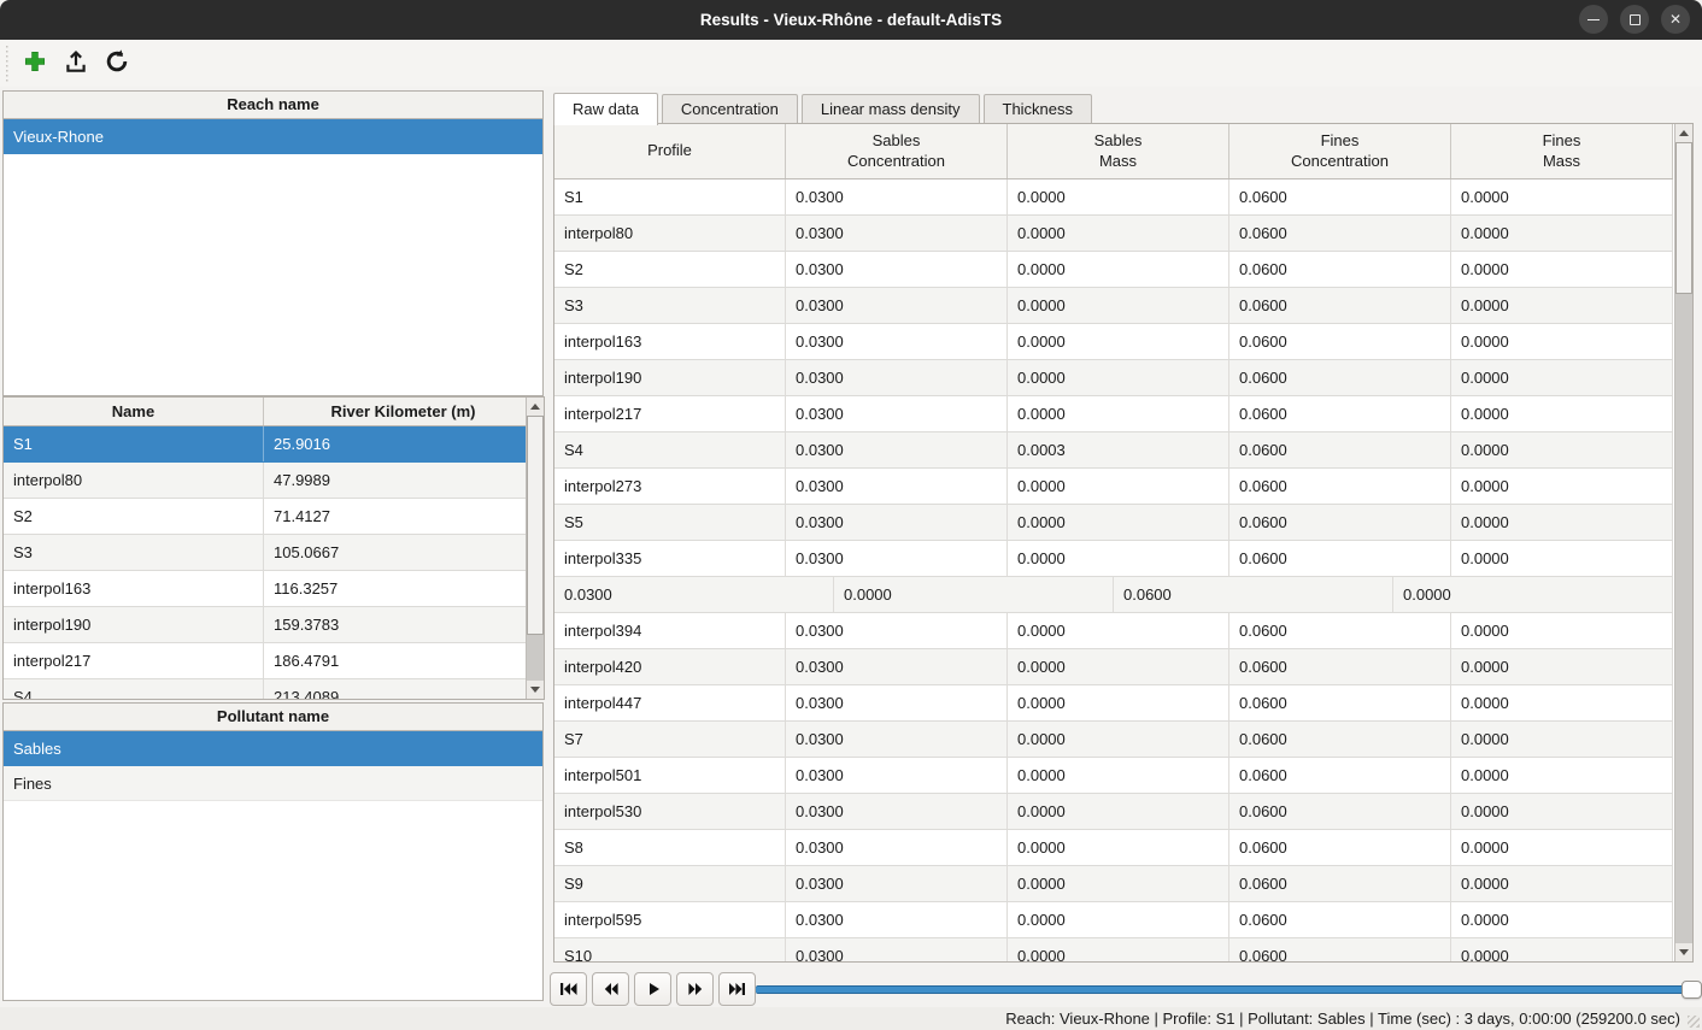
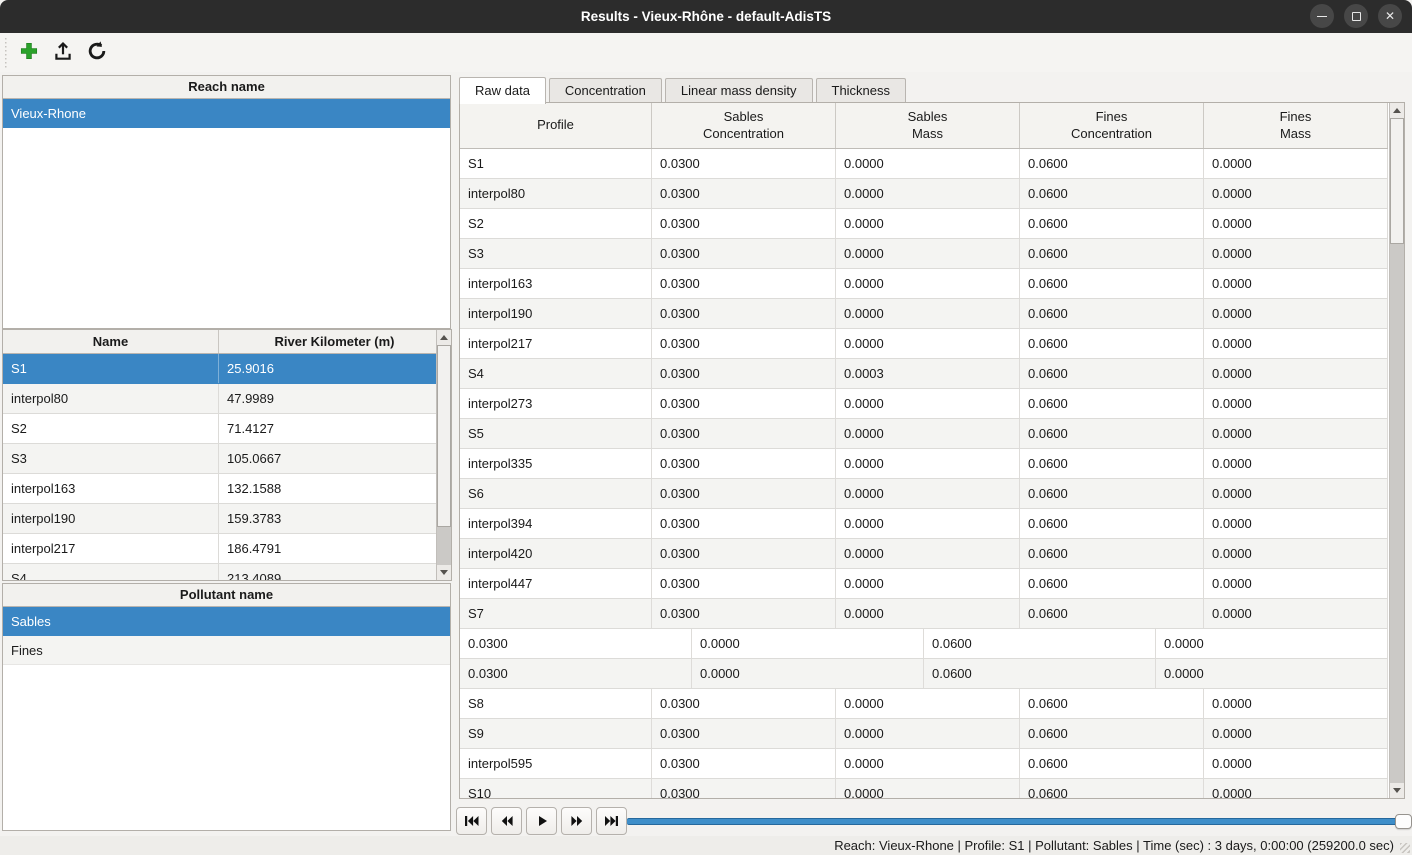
  Results - Vieux-Rhône - default-AdisTS
  ✕
  Reach name
  Vieux-Rhone
  Name
  River Kilometer (m)
  S1
  25.9016
  interpol80
  47.9989
  S2
  71.4127
  S3
  105.0667
  interpol163
- 116.3257
+ 132.1588
  interpol190
  159.3783
  interpol217
  186.4791
  S4
  213.4089
  Pollutant name
  Sables
  Fines
  Raw data
  Concentration
  Linear mass density
  Thickness
  Profile
  Sables
  Concentration
  Sables
  Mass
  Fines
  Concentration
  Fines
  Mass
  S1
  0.0300
  0.0000
  0.0600
  0.0000
  interpol80
  0.0300
  0.0000
  0.0600
  0.0000
  S2
  0.0300
  0.0000
  0.0600
  0.0000
  S3
  0.0300
  0.0000
  0.0600
  0.0000
  interpol163
  0.0300
  0.0000
  0.0600
  0.0000
  interpol190
  0.0300
  0.0000
  0.0600
  0.0000
  interpol217
  0.0300
  0.0000
  0.0600
  0.0000
  S4
  0.0300
  0.0003
  0.0600
  0.0000
  interpol273
  0.0300
  0.0000
  0.0600
  0.0000
  S5
  0.0300
  0.0000
  0.0600
  0.0000
  interpol335
  0.0300
  0.0000
  0.0600
  0.0000
+ S6
  0.0300
  0.0000
  0.0600
  0.0000
  interpol394
  0.0300
  0.0000
  0.0600
  0.0000
  interpol420
  0.0300
  0.0000
  0.0600
  0.0000
  interpol447
  0.0300
  0.0000
  0.0600
  0.0000
  S7
  0.0300
  0.0000
  0.0600
  0.0000
- interpol501
  0.0300
  0.0000
  0.0600
  0.0000
- interpol530
  0.0300
  0.0000
  0.0600
  0.0000
  S8
  0.0300
  0.0000
  0.0600
  0.0000
  S9
  0.0300
  0.0000
  0.0600
  0.0000
  interpol595
  0.0300
  0.0000
  0.0600
  0.0000
  S10
  0.0300
  0.0000
  0.0600
  0.0000
  Reach: Vieux-Rhone | Profile: S1 | Pollutant: Sables | Time (sec) : 3 days, 0:00:00 (259200.0 sec)
